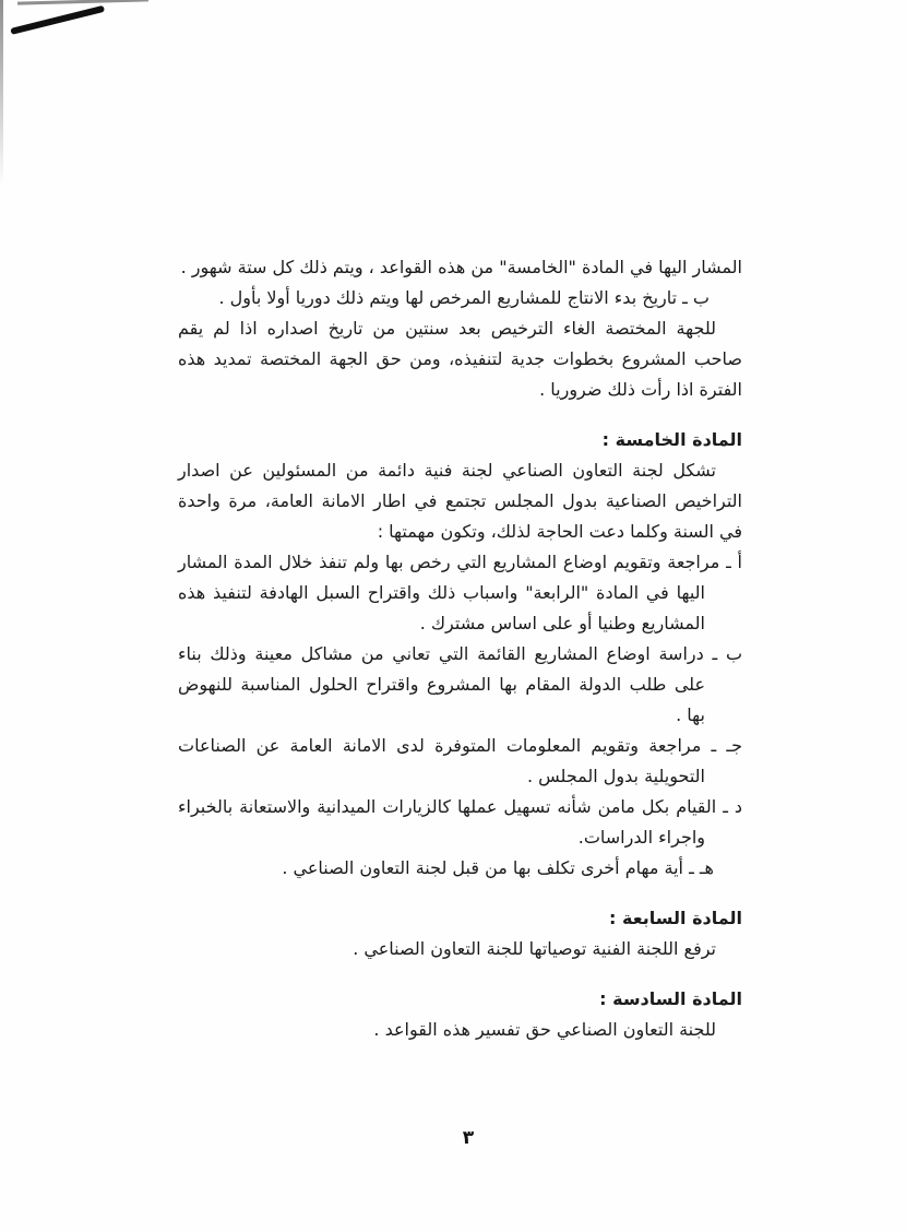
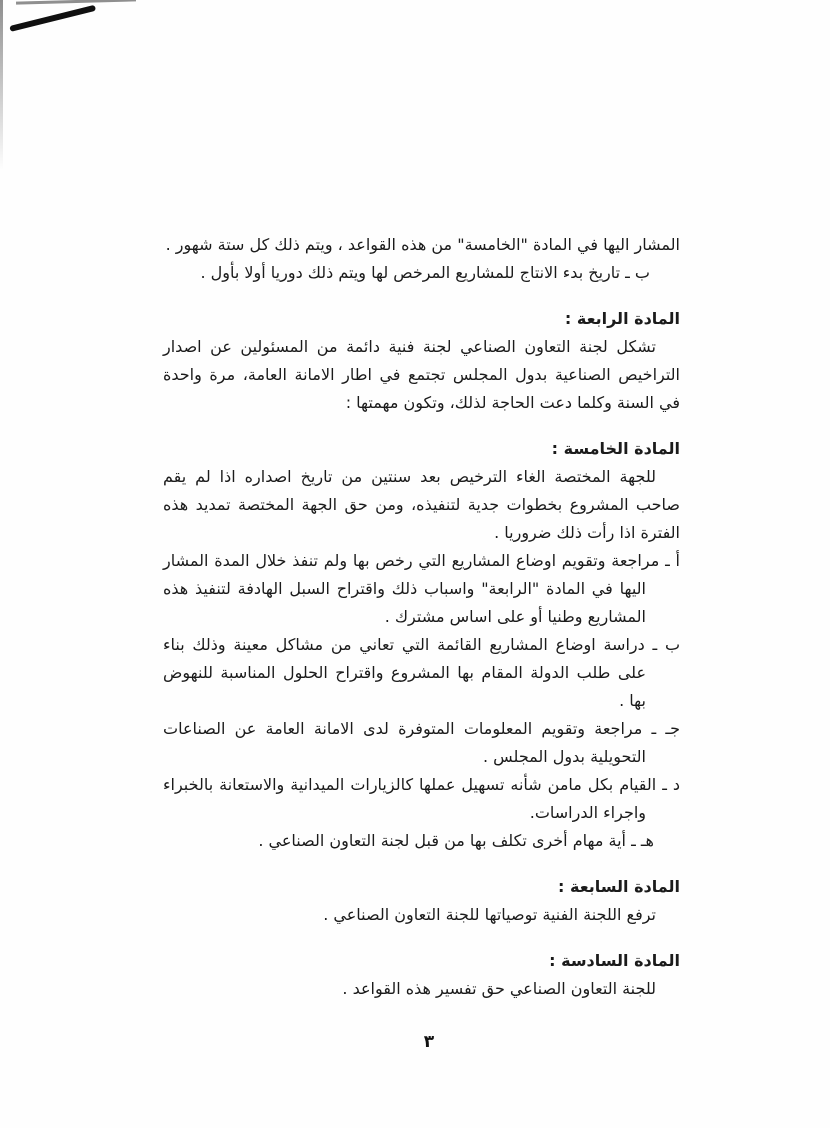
  المشار اليها في المادة "الخامسة" من هذه القواعد ، ويتم ذلك كل ستة شهور .
  ب ـ تاريخ بدء الانتاج للمشاريع المرخص لها ويتم ذلك دوريا أولا بأول .
+ المادة الرابعة :
- للجهة المختصة الغاء الترخيص بعد سنتين من تاريخ اصداره اذا لم يقم صاحب المشروع بخطوات جدية لتنفيذه، ومن حق الجهة المختصة تمديد هذه الفترة اذا رأت ذلك ضروريا .
+ تشكل لجنة التعاون الصناعي لجنة فنية دائمة من المسئولين عن اصدار التراخيص الصناعية بدول المجلس تجتمع في اطار الامانة العامة، مرة واحدة في السنة وكلما دعت الحاجة لذلك، وتكون مهمتها :
  المادة الخامسة :
- تشكل لجنة التعاون الصناعي لجنة فنية دائمة من المسئولين عن اصدار التراخيص الصناعية بدول المجلس تجتمع في اطار الامانة العامة، مرة واحدة في السنة وكلما دعت الحاجة لذلك، وتكون مهمتها :
+ للجهة المختصة الغاء الترخيص بعد سنتين من تاريخ اصداره اذا لم يقم صاحب المشروع بخطوات جدية لتنفيذه، ومن حق الجهة المختصة تمديد هذه الفترة اذا رأت ذلك ضروريا .
  أ ـ مراجعة وتقويم اوضاع المشاريع التي رخص بها ولم تنفذ خلال المدة المشار اليها في المادة "الرابعة" واسباب ذلك واقتراح السبل الهادفة لتنفيذ هذه المشاريع وطنيا أو على اساس مشترك .
  ب ـ دراسة اوضاع المشاريع القائمة التي تعاني من مشاكل معينة وذلك بناء على طلب الدولة المقام بها المشروع واقتراح الحلول المناسبة للنهوض بها .
  جـ ـ مراجعة وتقويم المعلومات المتوفرة لدى الامانة العامة عن الصناعات التحويلية بدول المجلس .
  د ـ القيام بكل مامن شأنه تسهيل عملها كالزيارات الميدانية والاستعانة بالخبراء واجراء الدراسات.
  هـ ـ أية مهام أخرى تكلف بها من قبل لجنة التعاون الصناعي .
  المادة السابعة :
  ترفع اللجنة الفنية توصياتها للجنة التعاون الصناعي .
  المادة السادسة :
  للجنة التعاون الصناعي حق تفسير هذه القواعد .
  ٣
